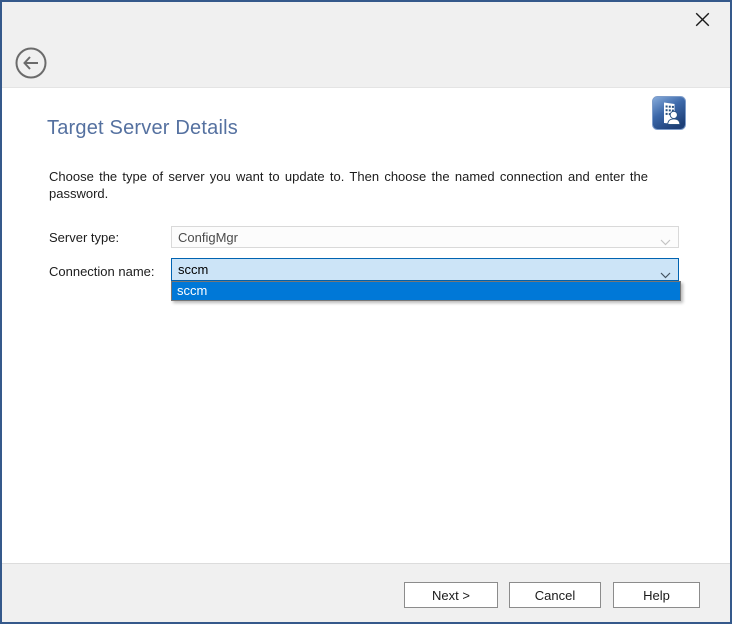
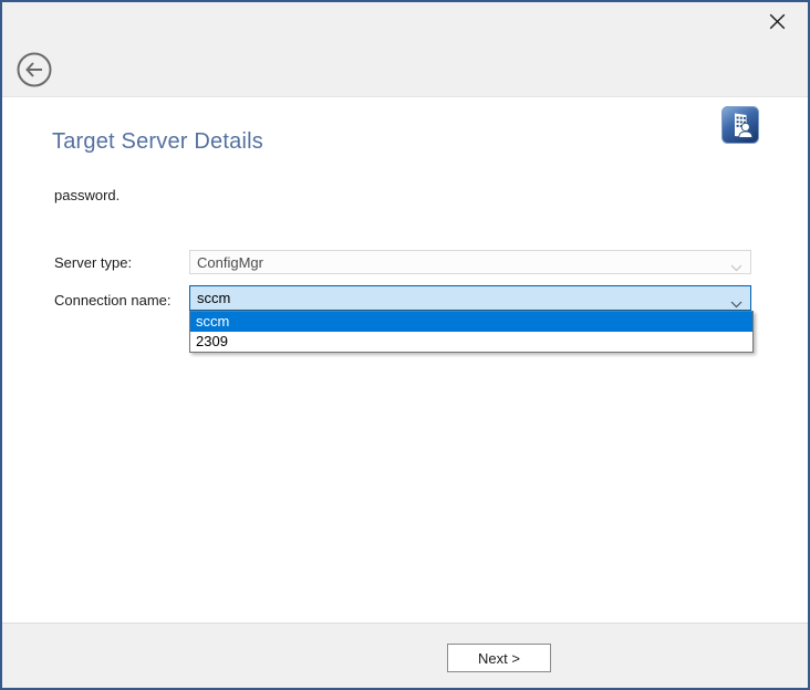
  Target Server Details
- Choose the type of server you want to update to. Then choose the named connection and enter the
  password.
  Server type:
  ConfigMgr
  Connection name:
  sccm
  sccm
+ 2309
  Next >
- Cancel
- Help
